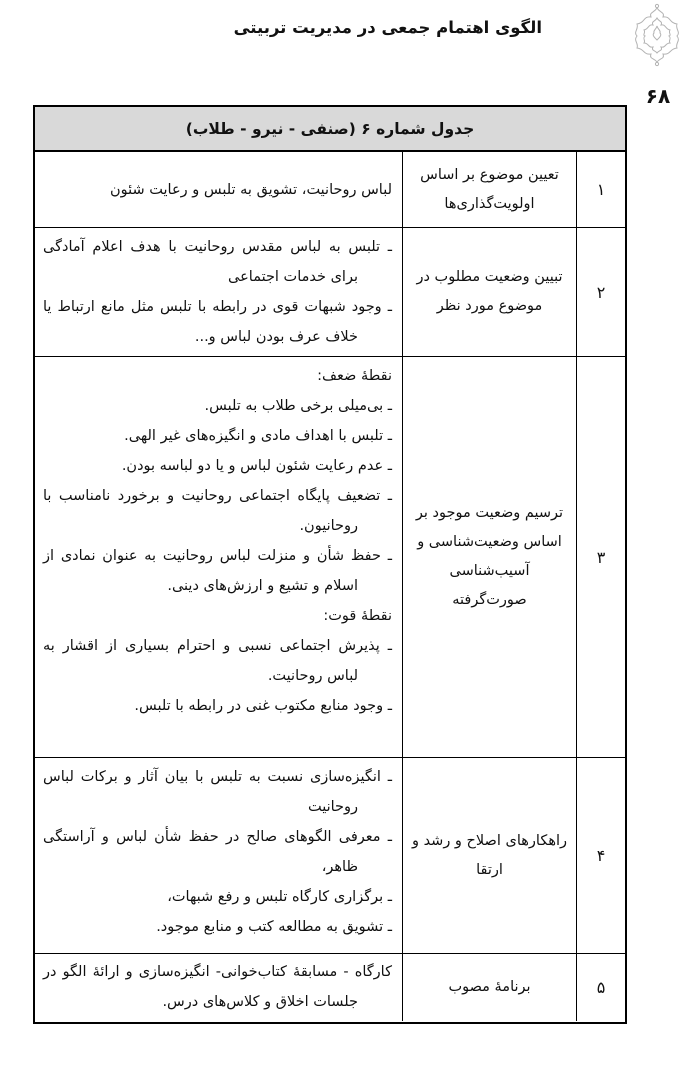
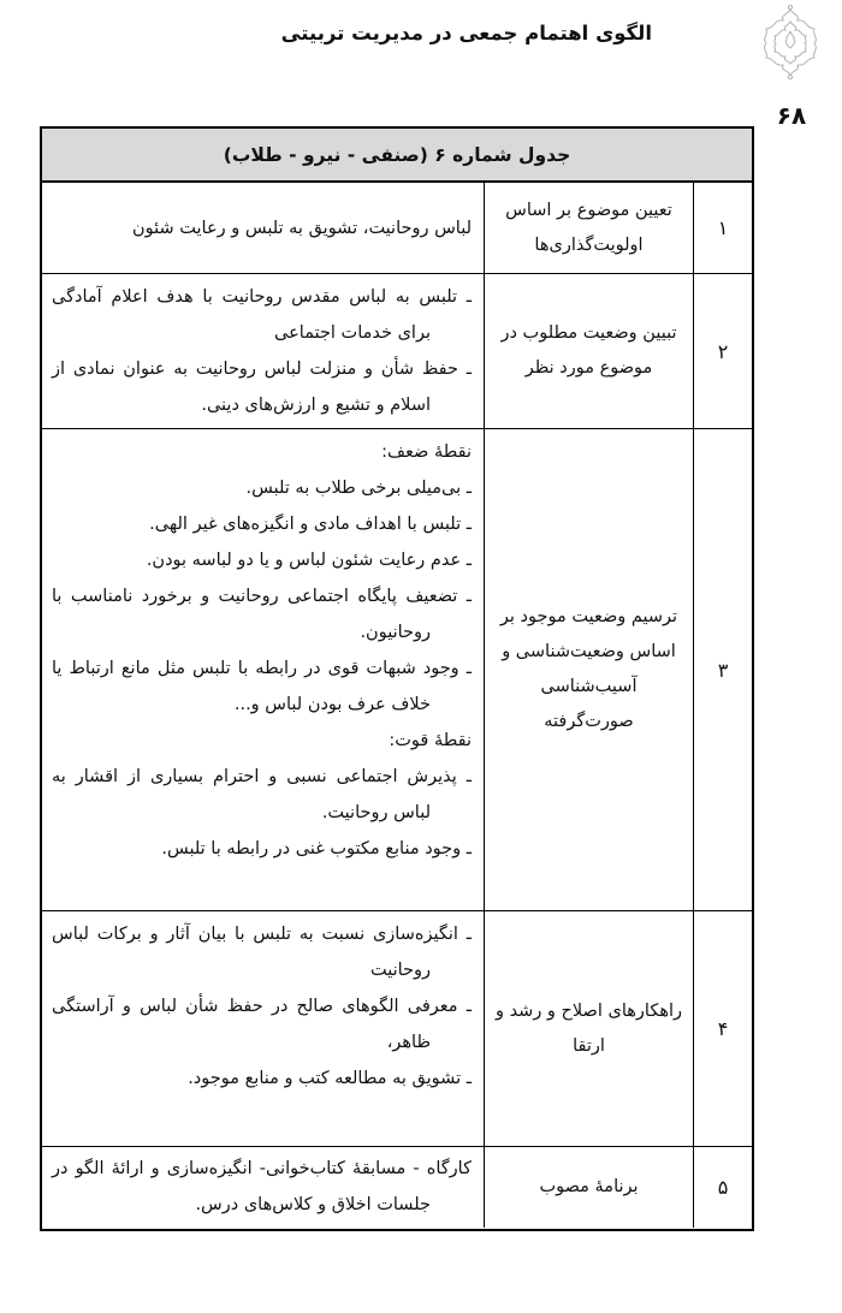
  الگوی اهتمام جمعی در مدیریت تربیتی
  ۶۸
  جدول شماره ۶ (صنفی - نیرو - طلاب)
  ۱
  تعیین موضوع بر اساس اولویت‌گذاری‌ها
  لباس روحانیت، تشویق به تلبس و رعایت شئون
  ۲
  تبیین وضعیت مطلوب در موضوع مورد نظر
  ـ تلبس به لباس مقدس روحانیت با هدف اعلام آمادگی برای خدمات اجتماعی
- ـ وجود شبهات قوی در رابطه با تلبس مثل مانع ارتباط یا خلاف عرف بودن لباس و...
+ ـ حفظ شأن و منزلت لباس روحانیت به عنوان نمادی از اسلام و تشیع و ارزش‌های دینی.
  ۳
  ترسیم وضعیت موجود بر اساس وضعیت‌شناسی و آسیب‌شناسی صورتگرفته
  نقطهٔ ضعف:
  ـ بی‌میلی برخی طلاب به تلبس.
  ـ تلبس با اهداف مادی و انگیزه‌های غیر الهی.
  ـ عدم رعایت شئون لباس و یا دو لباسه بودن.
  ـ تضعیف پایگاه اجتماعی روحانیت و برخورد نامناسب با روحانیون.
- ـ حفظ شأن و منزلت لباس روحانیت به عنوان نمادی از اسلام و تشیع و ارزش‌های دینی.
+ ـ وجود شبهات قوی در رابطه با تلبس مثل مانع ارتباط یا خلاف عرف بودن لباس و...
  نقطهٔ قوت:
  ـ پذیرش اجتماعی نسبی و احترام بسیاری از اقشار به لباس روحانیت.
  ـ وجود منابع مکتوب غنی در رابطه با تلبس.
  ۴
  راهکارهای اصلاح و رشد و ارتقا
  ـ انگیزه‌سازی نسبت به تلبس با بیان آثار و برکات لباس روحانیت
  ـ معرفی الگوهای صالح در حفظ شأن لباس و آراستگی ظاهر،
- ـ برگزاری کارگاه تلبس و رفع شبهات،
  ـ تشویق به مطالعه کتب و منابع موجود.
  ۵
  برنامهٔ مصوب
  کارگاه - مسابقهٔ کتاب‌خوانی- انگیزه‌سازی و ارائهٔ الگو در جلسات اخلاق و کلاس‌های درس.
